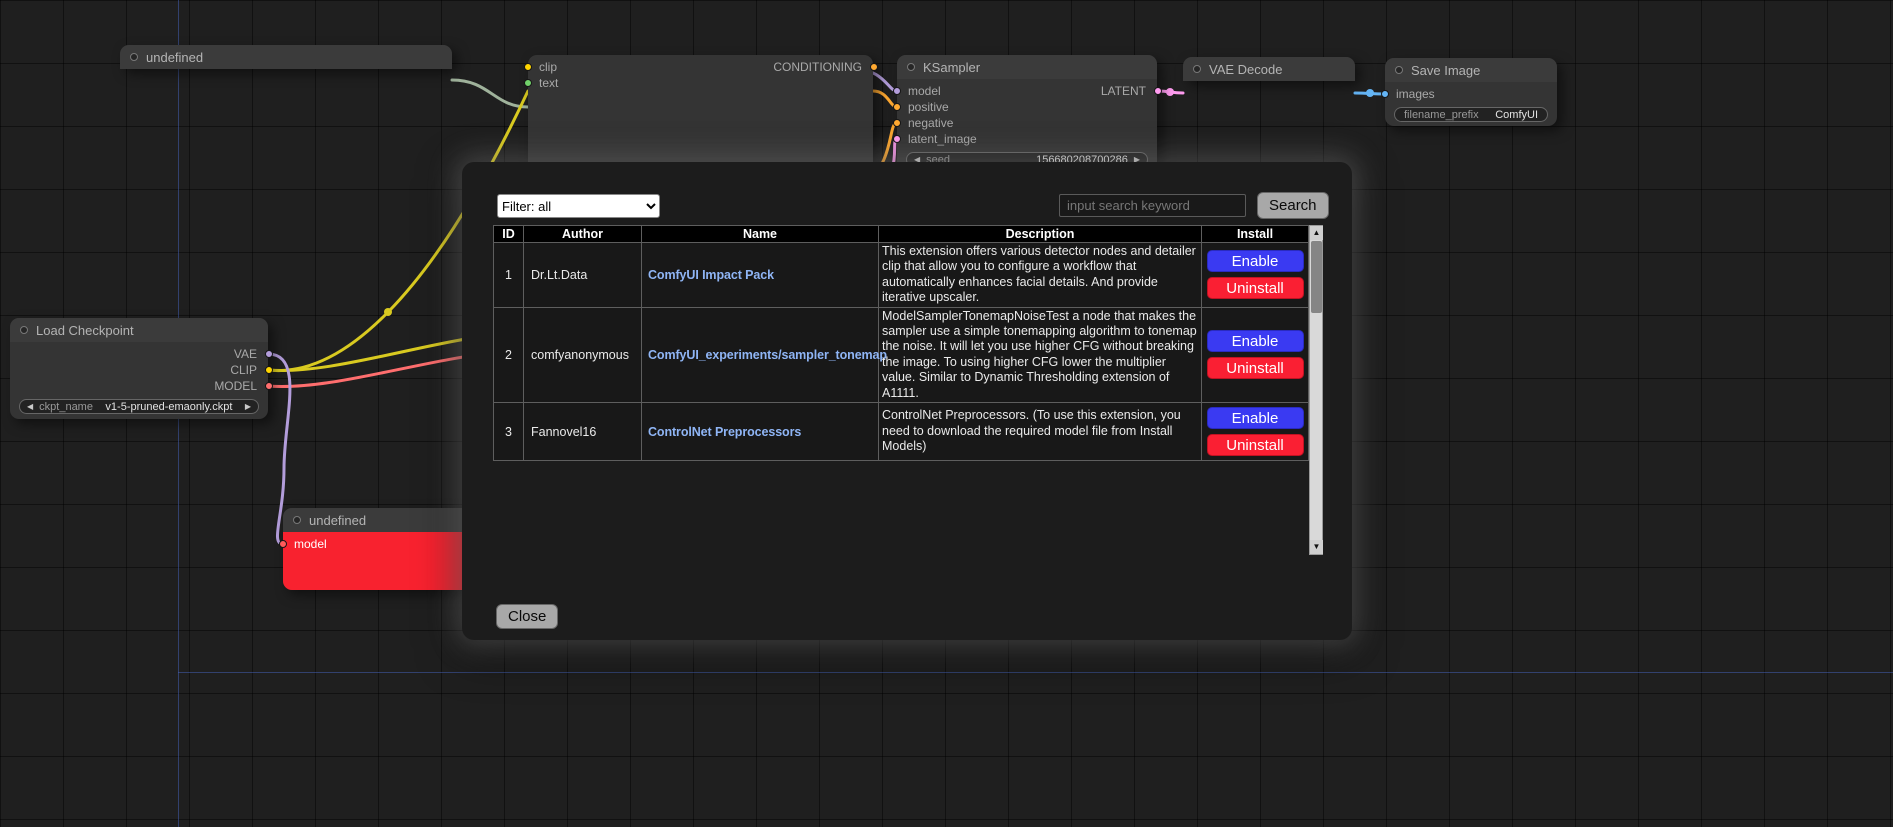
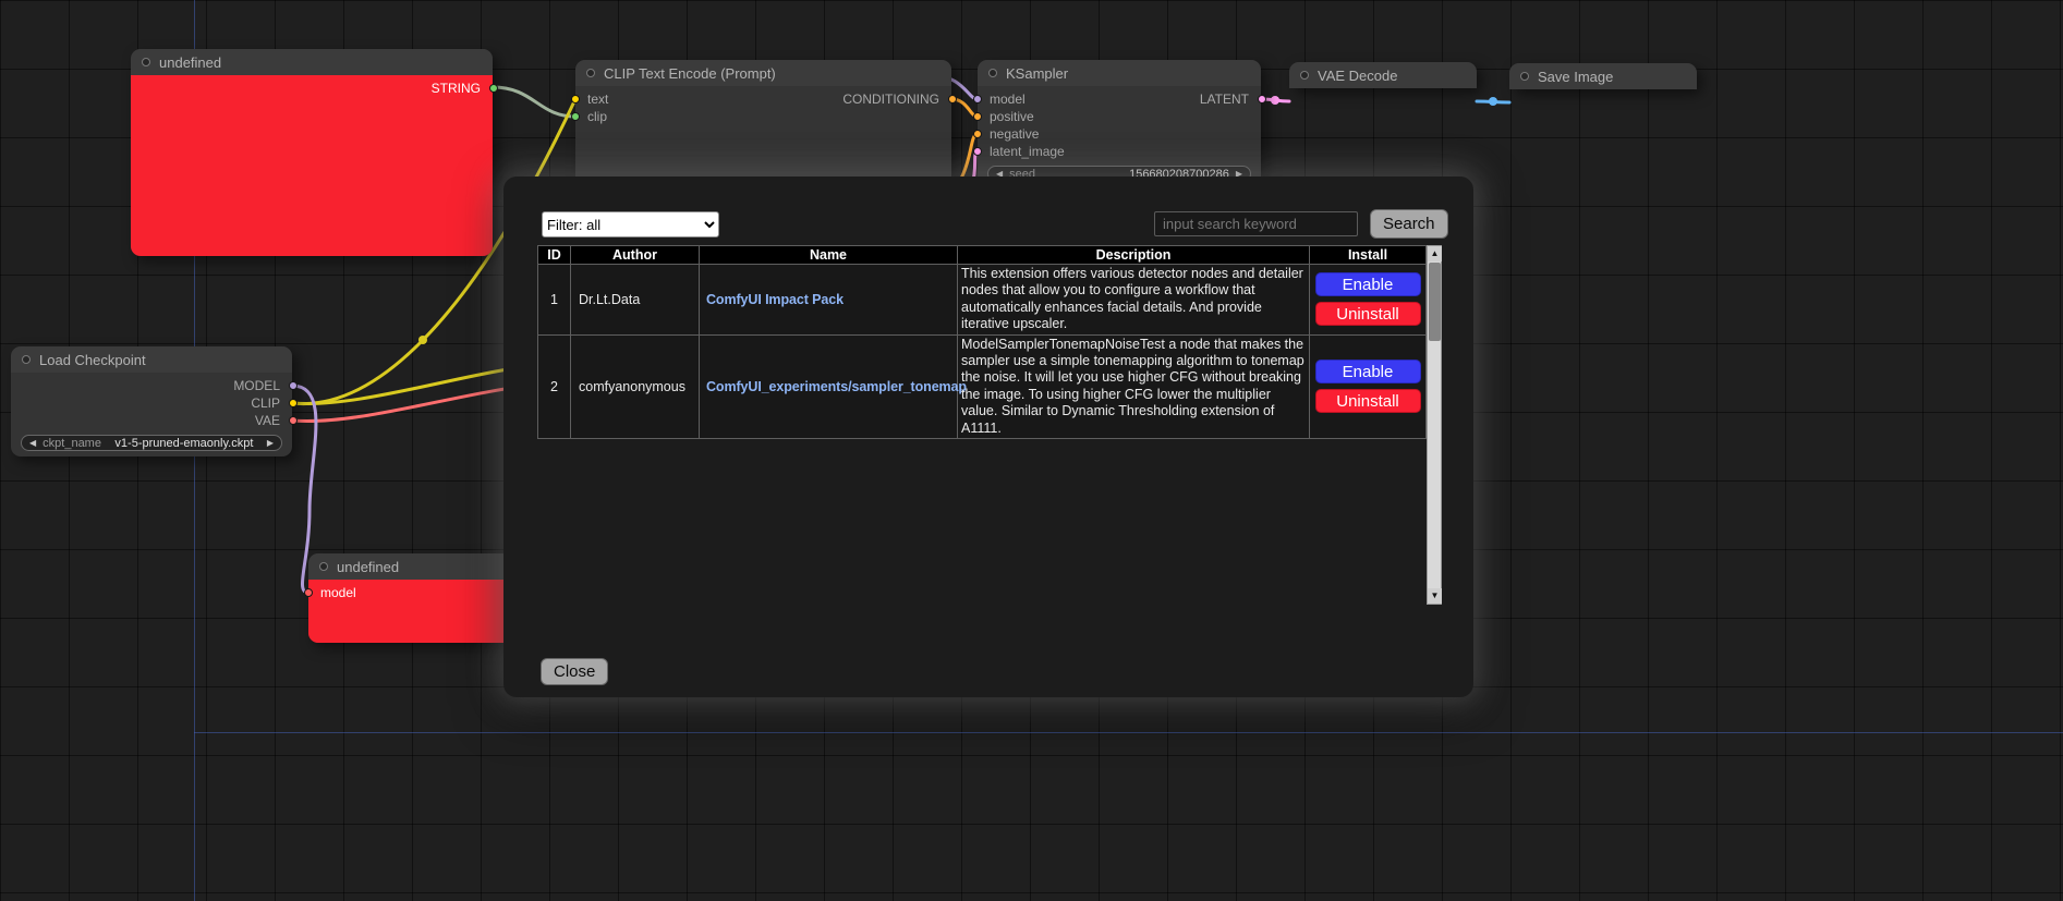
  undefined
+ STRING
+ CLIP Text Encode (Prompt)
- clip
+ text
  CONDITIONING
- text
+ clip
  KSampler
  model
  LATENT
  positive
  negative
  latent_image
  ◀
  seed
  156680208700286
  ▶
  VAE Decode
  Save Image
- images
- filename_prefix
- ComfyUI
  Load Checkpoint
- VAE
+ MODEL
  CLIP
- MODEL
+ VAE
  ◀
  ckpt_name
  v1-5-pruned-emaonly.ckpt
  ▶
  undefined
  model
  Filter: all
  input search keyword
  Search
  ID	Author	Name	Description	Install
- 1	Dr.Lt.Data	ComfyUI Impact Pack	This extension offers various detector nodes and detailer clip that allow you to configure a workflow that automatically enhances facial details. And provide iterative upscaler.	Enable Uninstall
+ 1	Dr.Lt.Data	ComfyUI Impact Pack	This extension offers various detector nodes and detailer nodes that allow you to configure a workflow that automatically enhances facial details. And provide iterative upscaler.	Enable Uninstall
  2	comfyanonymous	ComfyUI_experiments/sampler_tonema	ModelSamplerTonemapNoiseTest a node that makes the sampler use a simple tonemapping algorithm to tonemap the noise. It will let you use higher CFG without breaking the image. To using higher CFG lower the multiplier value. Similar to Dynamic Thresholding extension of A1111.	Enable Uninstall
- 3	Fannovel16	ControlNet Preprocessors	ControlNet Preprocessors. (To use this extension, you need to download the required model file from Install Models)	Enable Uninstall
  ▲
  ▼
  Close
